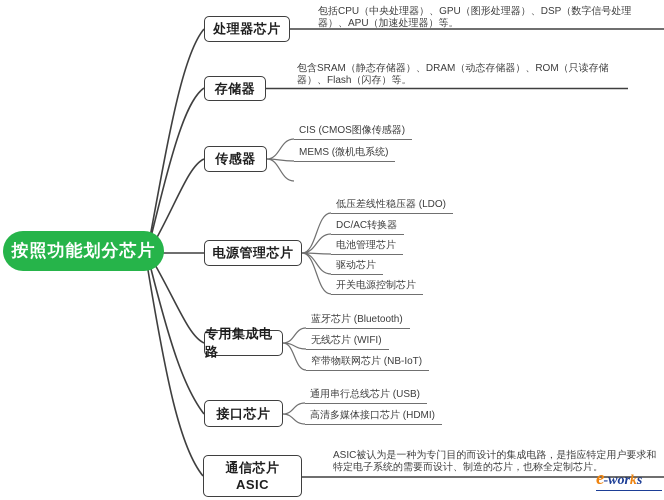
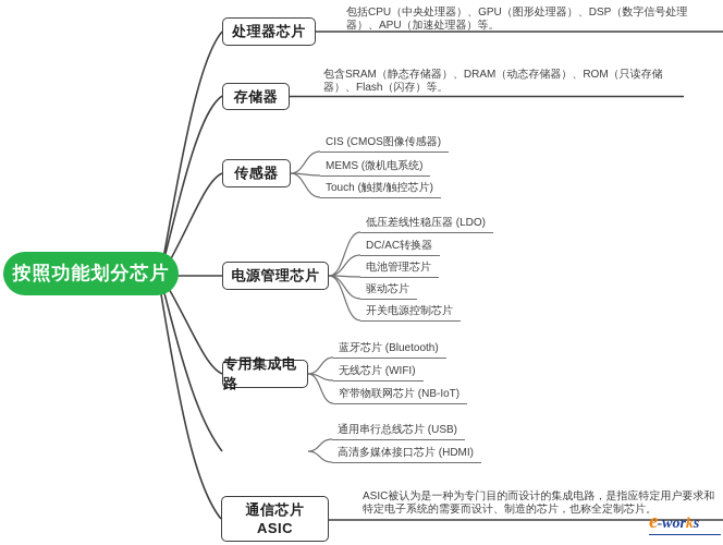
  按照功能划分芯片
  处理器芯片
  存储器
  传感器
  电源管理芯片
  专用集成电路
- 接口芯片
  通信芯片
  ASIC
  包括CPU（中央处理器）、GPU（图形处理器）、DSP（数字信号处理器）、APU（加速处理器）等。
  包含SRAM（静态存储器）、DRAM（动态存储器）、ROM（只读存储器）、Flash（闪存）等。
  ASIC被认为是一种为专门目的而设计的集成电路，是指应特定用户要求和特定电子系统的需要而设计、制造的芯片，也称全定制芯片。
  CIS (CMOS图像传感器)
  MEMS (微机电系统)
+ Touch (触摸/触控芯片)
  低压差线性稳压器 (LDO)
  DC/AC转换器
  电池管理芯片
  驱动芯片
  开关电源控制芯片
  蓝牙芯片 (Bluetooth)
  无线芯片 (WIFI)
  窄带物联网芯片 (NB-IoT)
  通用串行总线芯片 (USB)
  高清多媒体接口芯片 (HDMI)
  e
  -wor
  k
  s
